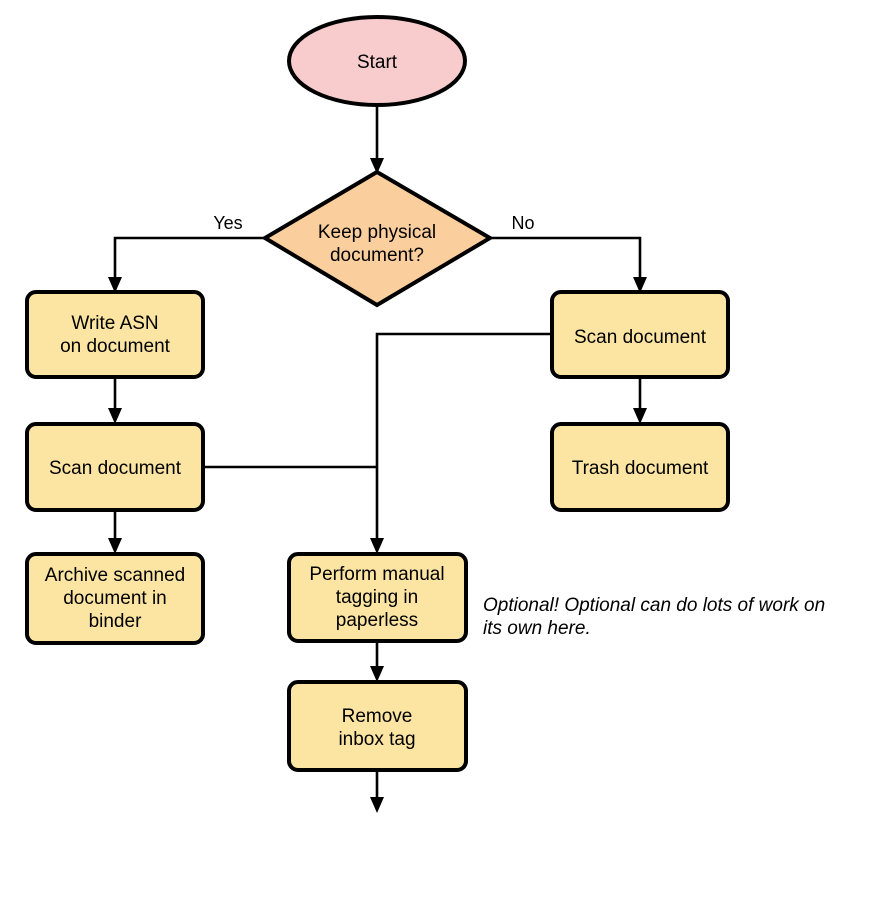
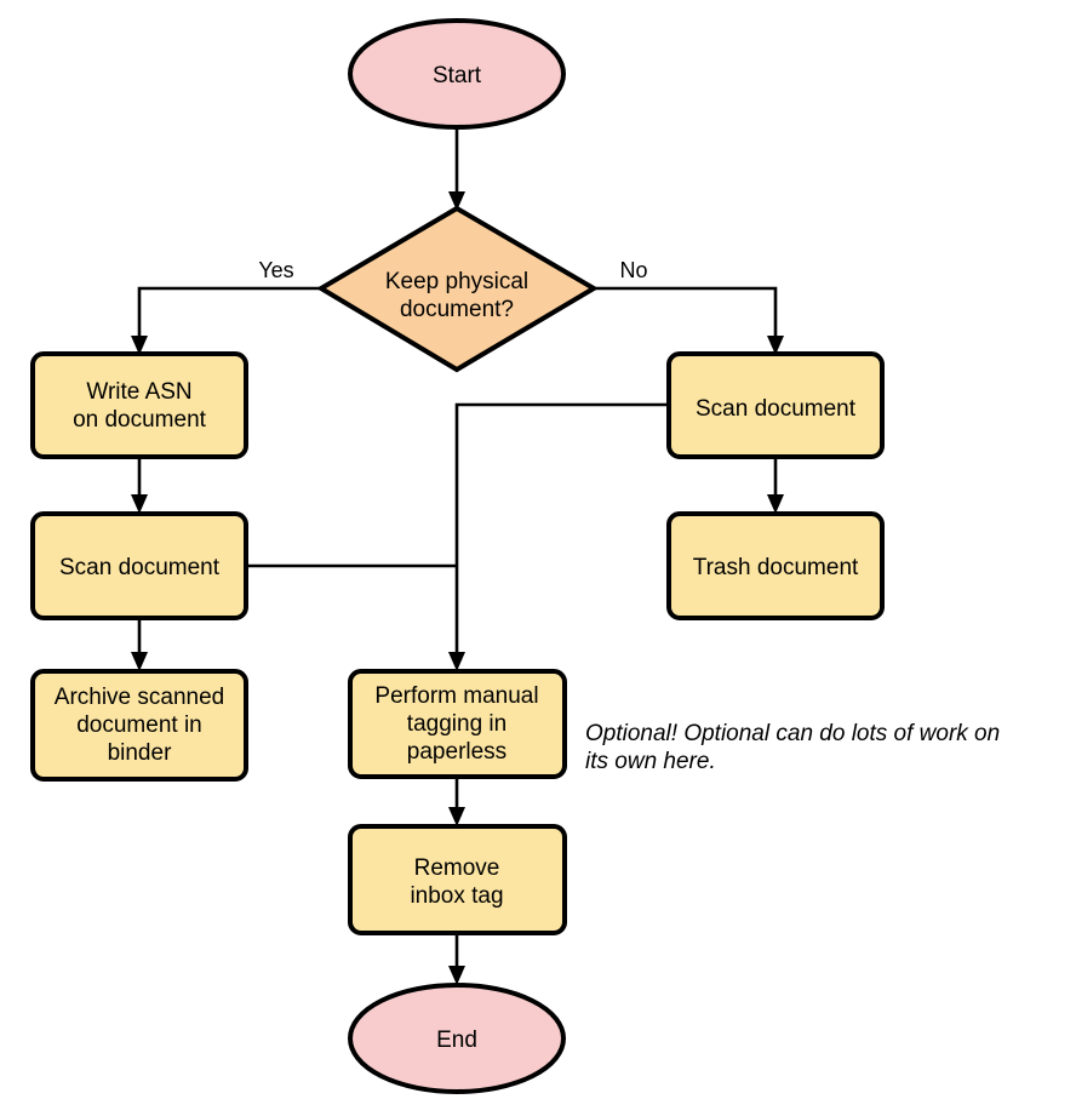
  Start
  Keep physical
  document?
  Yes
  No
  Write ASN
  on document
  Scan document
  Archive scanned
  document in
  binder
  Scan document
  Trash document
  Perform manual
  tagging in
  paperless
  Remove
  inbox tag
+ End
  Optional! Optional can do lots of work on
  its own here.
